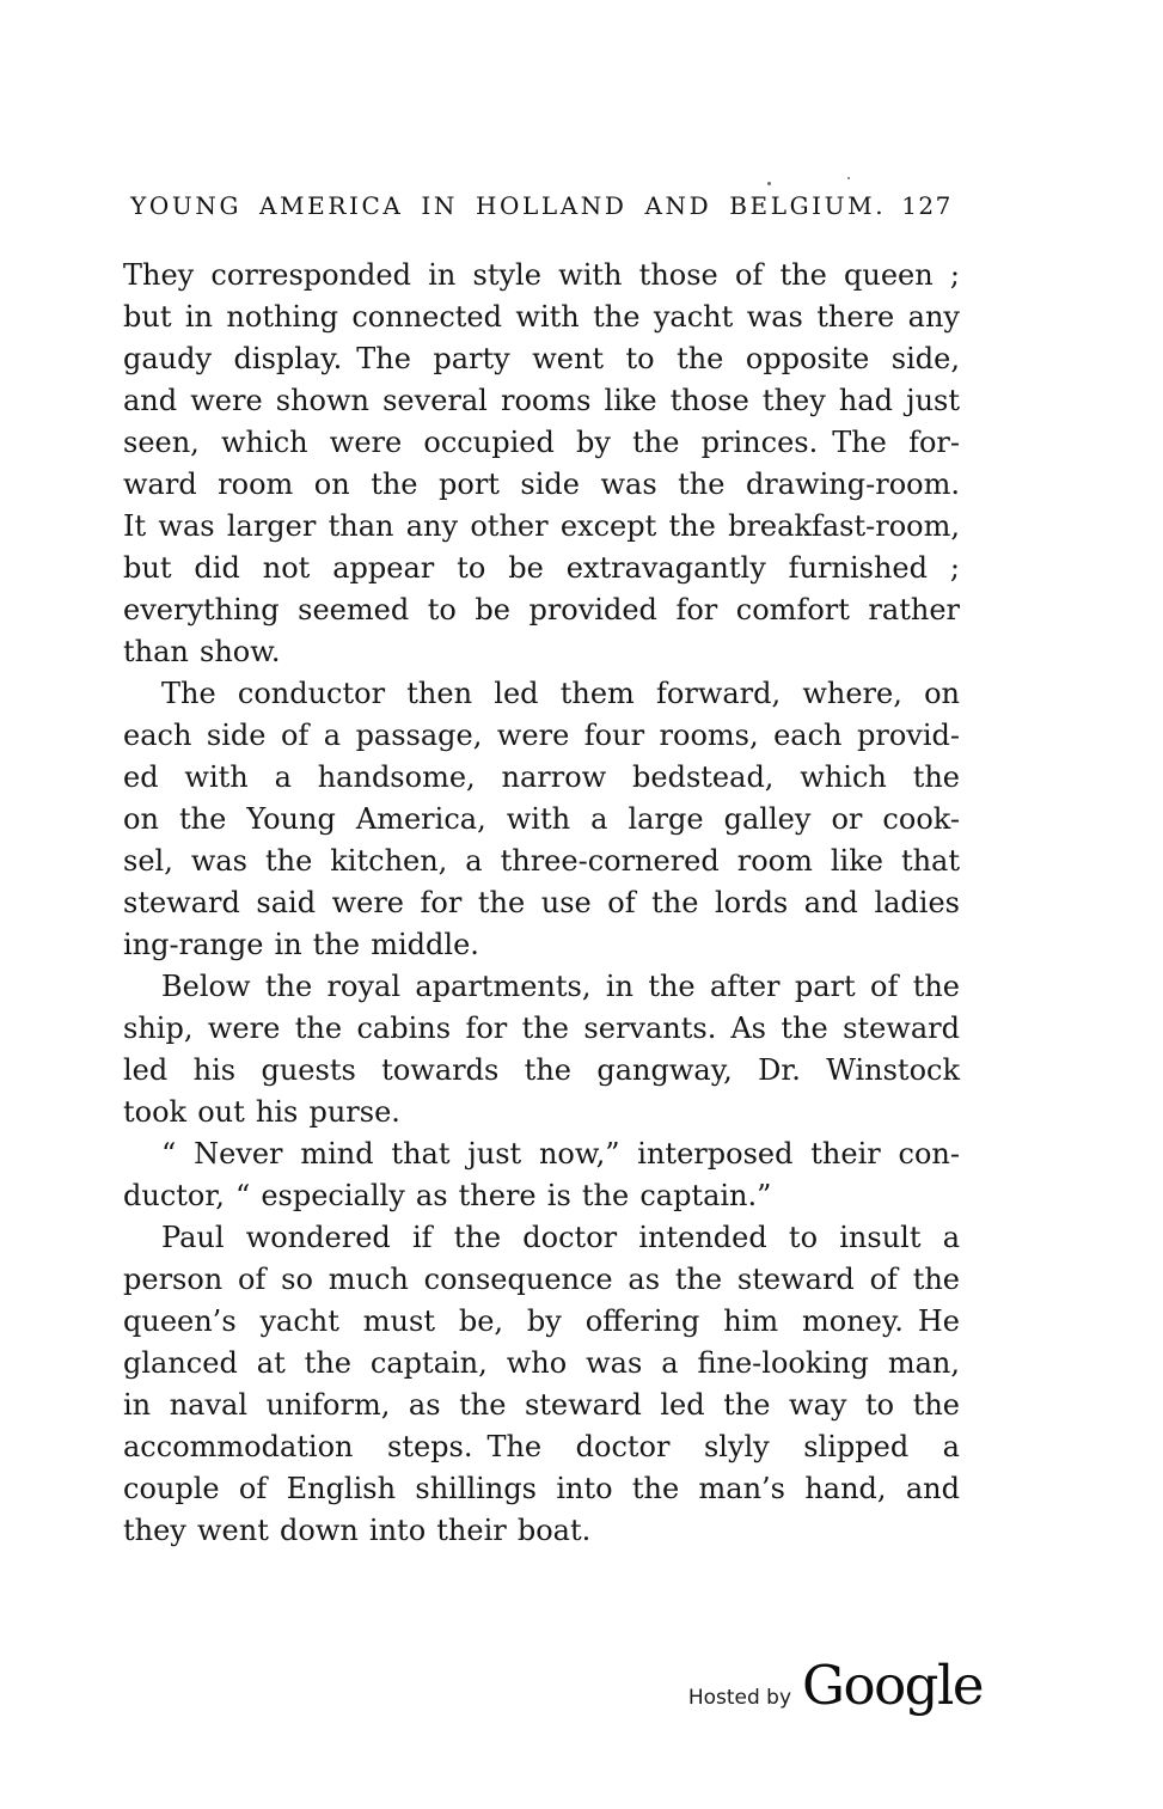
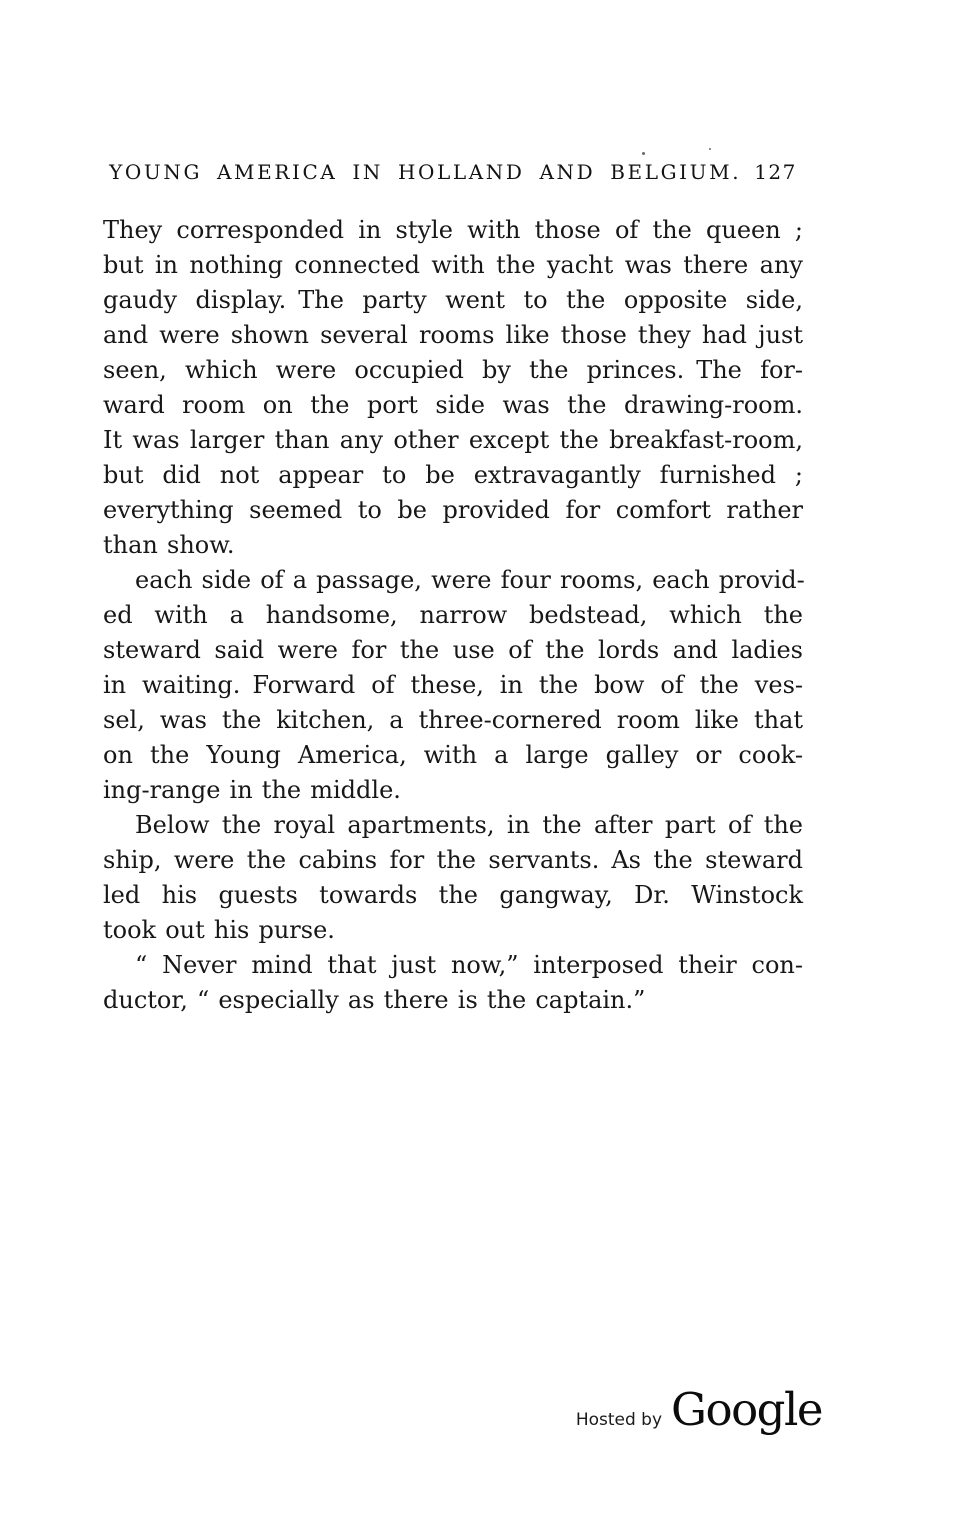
  YOUNG AMERICA IN HOLLAND AND BELGIUM. 127
  They corresponded in style with those of the queen ;
  but in nothing connected with the yacht was there any
  gaudy display. The party went to the opposite side,
  and were shown several rooms like those they had just
  seen, which were occupied by the princes. The for-
  ward room on the port side was the drawing-room.
  It was larger than any other except the breakfast-room,
  but did not appear to be extravagantly furnished ;
  everything seemed to be provided for comfort rather
  than show.
- The conductor then led them forward, where, on
  each side of a passage, were four rooms, each provid-
  ed with a handsome, narrow bedstead, which the
- on the Young America, with a large galley or cook-
+ steward said were for the use of the lords and ladies
+ in waiting. Forward of these, in the bow of the ves-
  sel, was the kitchen, a three-cornered room like that
- steward said were for the use of the lords and ladies
+ on the Young America, with a large galley or cook-
  ing-range in the middle.
  Below the royal apartments, in the after part of the
  ship, were the cabins for the servants. As the steward
  led his guests towards the gangway, Dr. Winstock
  took out his purse.
  “ Never mind that just now,” interposed their con-
  ductor, “ especially as there is the captain.”
- Paul wondered if the doctor intended to insult a
- person of so much consequence as the steward of the
- queen’s yacht must be, by offering him money. He
- glanced at the captain, who was a fine-looking man,
- in naval uniform, as the steward led the way to the
- accommodation steps. The doctor slyly slipped a
- couple of English shillings into the man’s hand, and
- they went down into their boat.
  Hosted by
  Google
